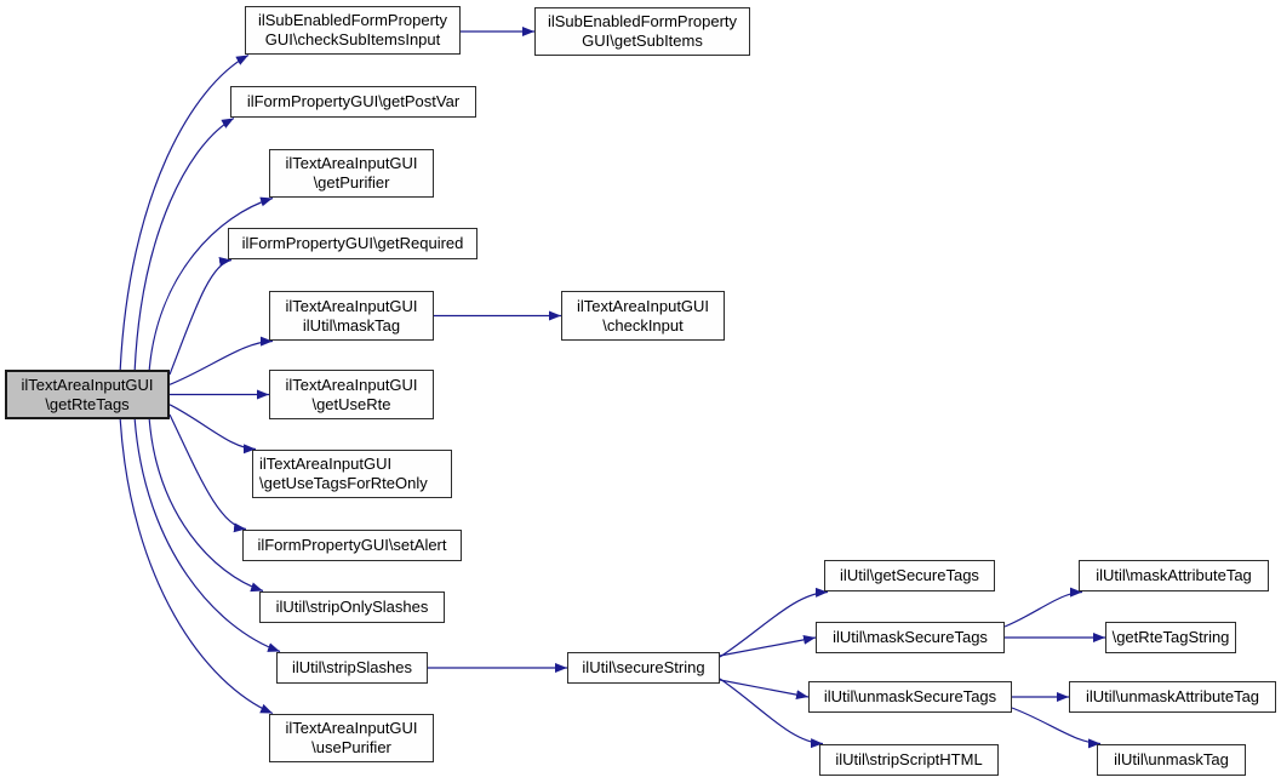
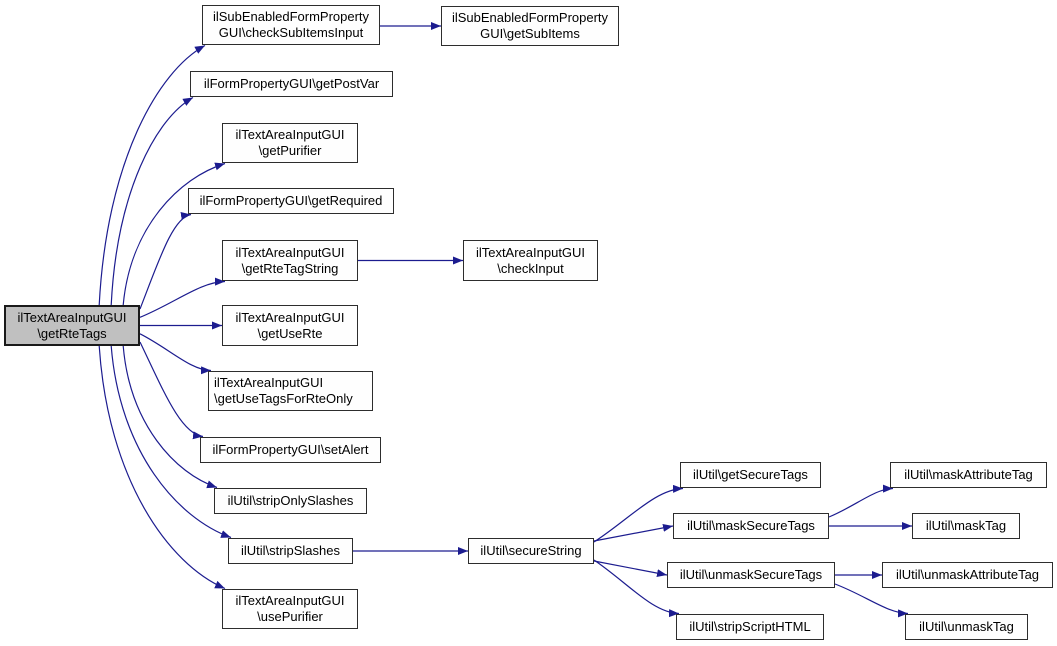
  ilTextAreaInputGUI
  \getRteTags
  ilSubEnabledFormProperty
  GUI\checkSubItemsInput
  ilSubEnabledFormProperty
  GUI\getSubItems
  ilFormPropertyGUI\getPostVar
  ilTextAreaInputGUI
  \getPurifier
  ilFormPropertyGUI\getRequired
  ilTextAreaInputGUI
- ilUtil\maskTag
+ \getRteTagString
  ilTextAreaInputGUI
  \checkInput
  ilTextAreaInputGUI
  \getUseRte
  ilTextAreaInputGUI
  \getUseTagsForRteOnly
  ilFormPropertyGUI\setAlert
  ilUtil\stripOnlySlashes
  ilUtil\stripSlashes
  ilTextAreaInputGUI
  \usePurifier
  ilUtil\secureString
  ilUtil\getSecureTags
  ilUtil\maskSecureTags
  ilUtil\unmaskSecureTags
  ilUtil\stripScriptHTML
  ilUtil\maskAttributeTag
- \getRteTagString
+ ilUtil\maskTag
  ilUtil\unmaskAttributeTag
  ilUtil\unmaskTag
